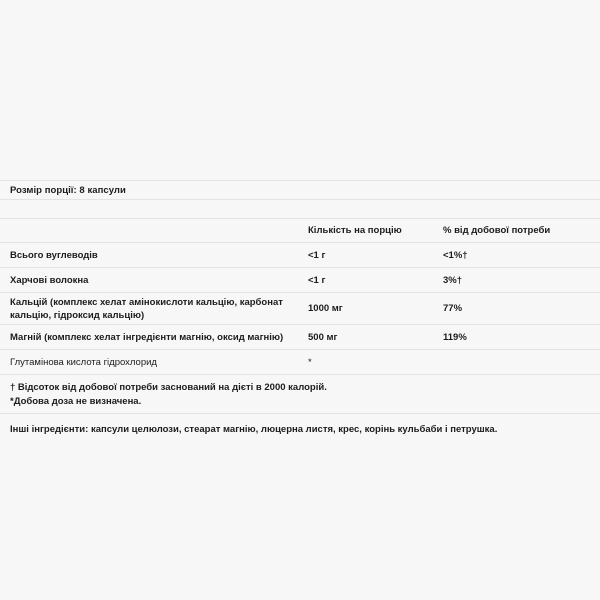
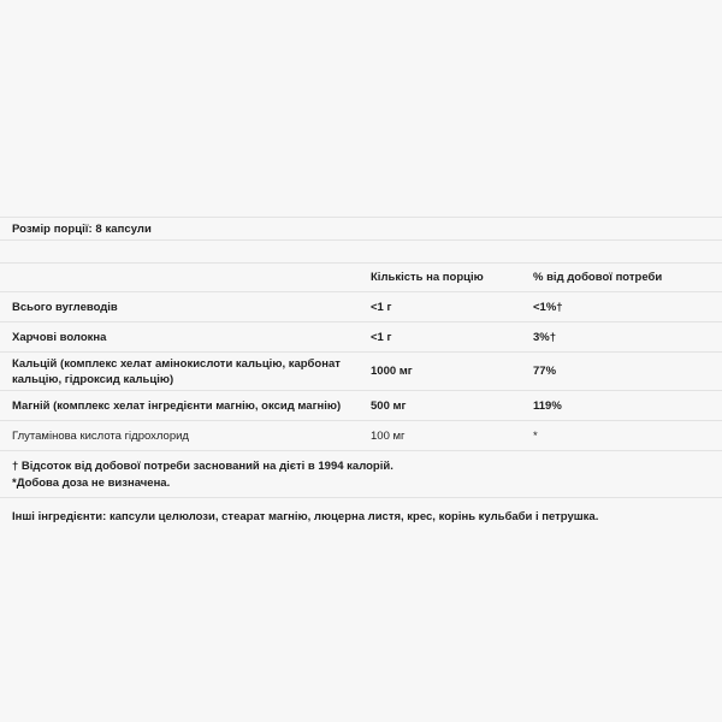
  Розмір порції: 8 капсули
  Кількість на порцію
  % від добової потреби
  Всього вуглеводів
  <1 г
  <1%†
  Харчові волокна
  <1 г
  3%†
  Кальцій (комплекс хелат амінокислоти кальцію, карбонат кальцію, гідроксид кальцію)
  1000 мг
  77%
  Магній (комплекс хелат інгредієнти магнію, оксид магнію)
  500 мг
  119%
  Глутамінова кислота гідрохлорид
+ 100 мг
  *
- † Відсоток від добової потреби заснований на дієті в 2000 калорій.
+ † Відсоток від добової потреби заснований на дієті в 1994 калорій.
  *Добова доза не визначена.
  Інші інгредієнти: капсули целюлози, стеарат магнію, люцерна листя, крес, корінь кульбаби і петрушка.
